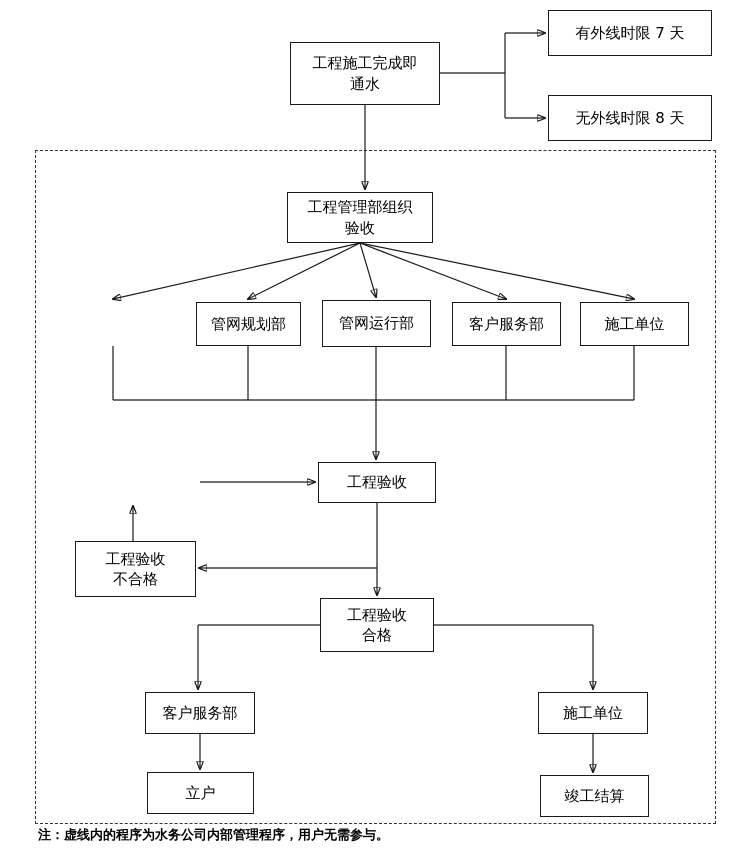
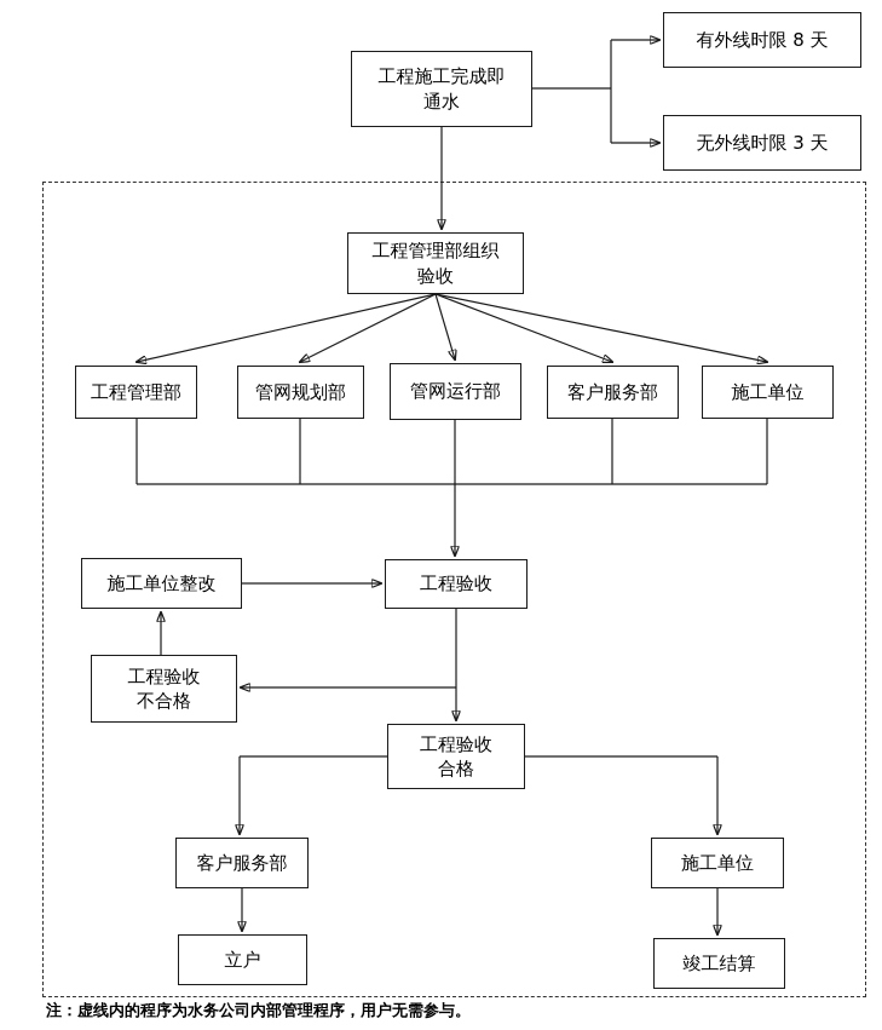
  工程施工完成即
  通水
- 有外线时限 7 天
+ 有外线时限 8 天
- 无外线时限 8 天
+ 无外线时限 3 天
  工程管理部组织
  验收
+ 工程管理部
  管网规划部
  管网运行部
  客户服务部
  施工单位
  工程验收
+ 施工单位整改
  工程验收
  不合格
  工程验收
  合格
  客户服务部
  施工单位
  立户
  竣工结算
  注：虚线内的程序为水务公司内部管理程序，用户无需参与。
